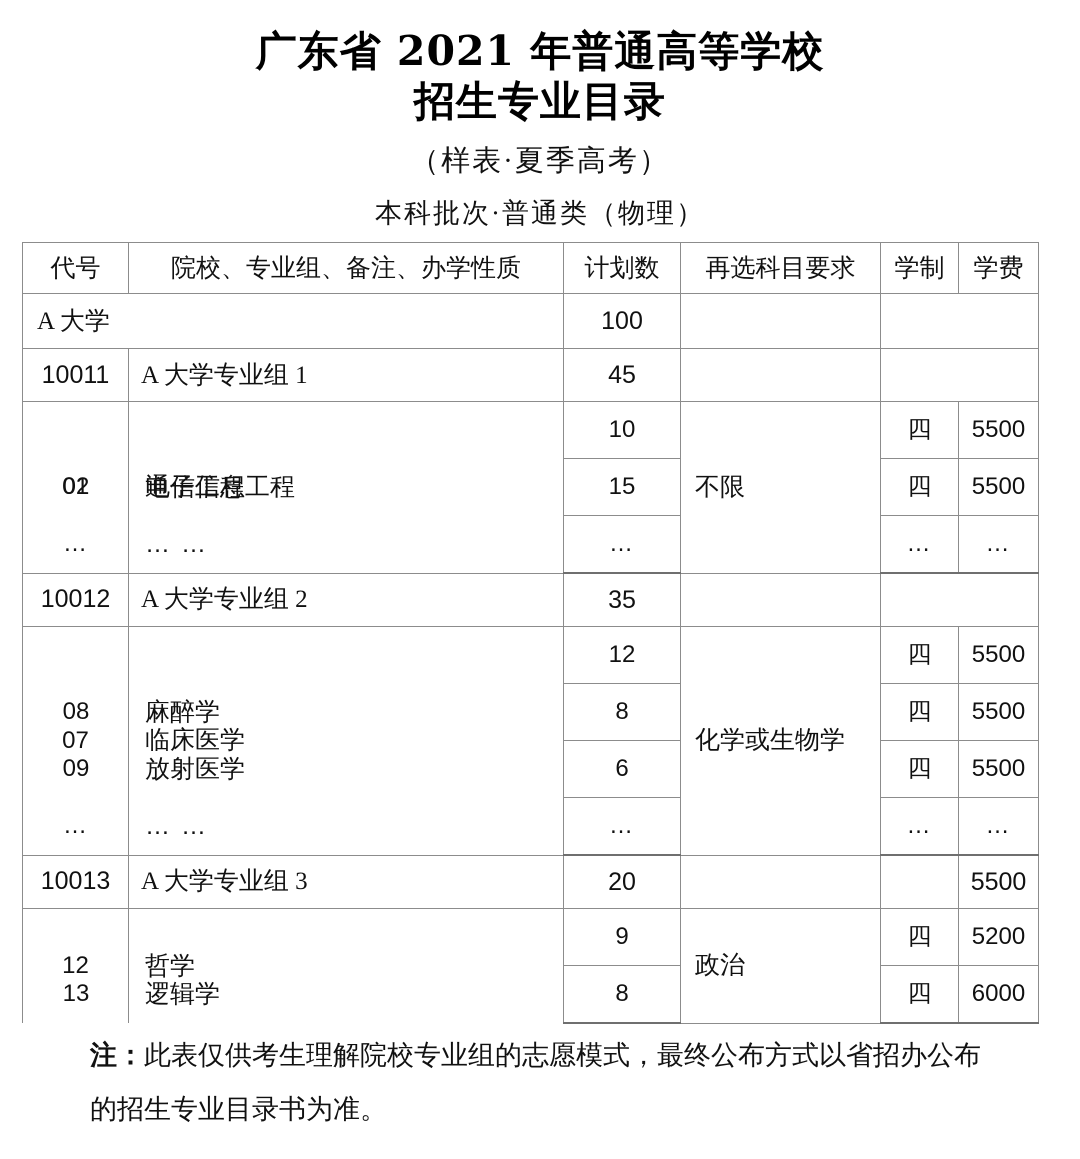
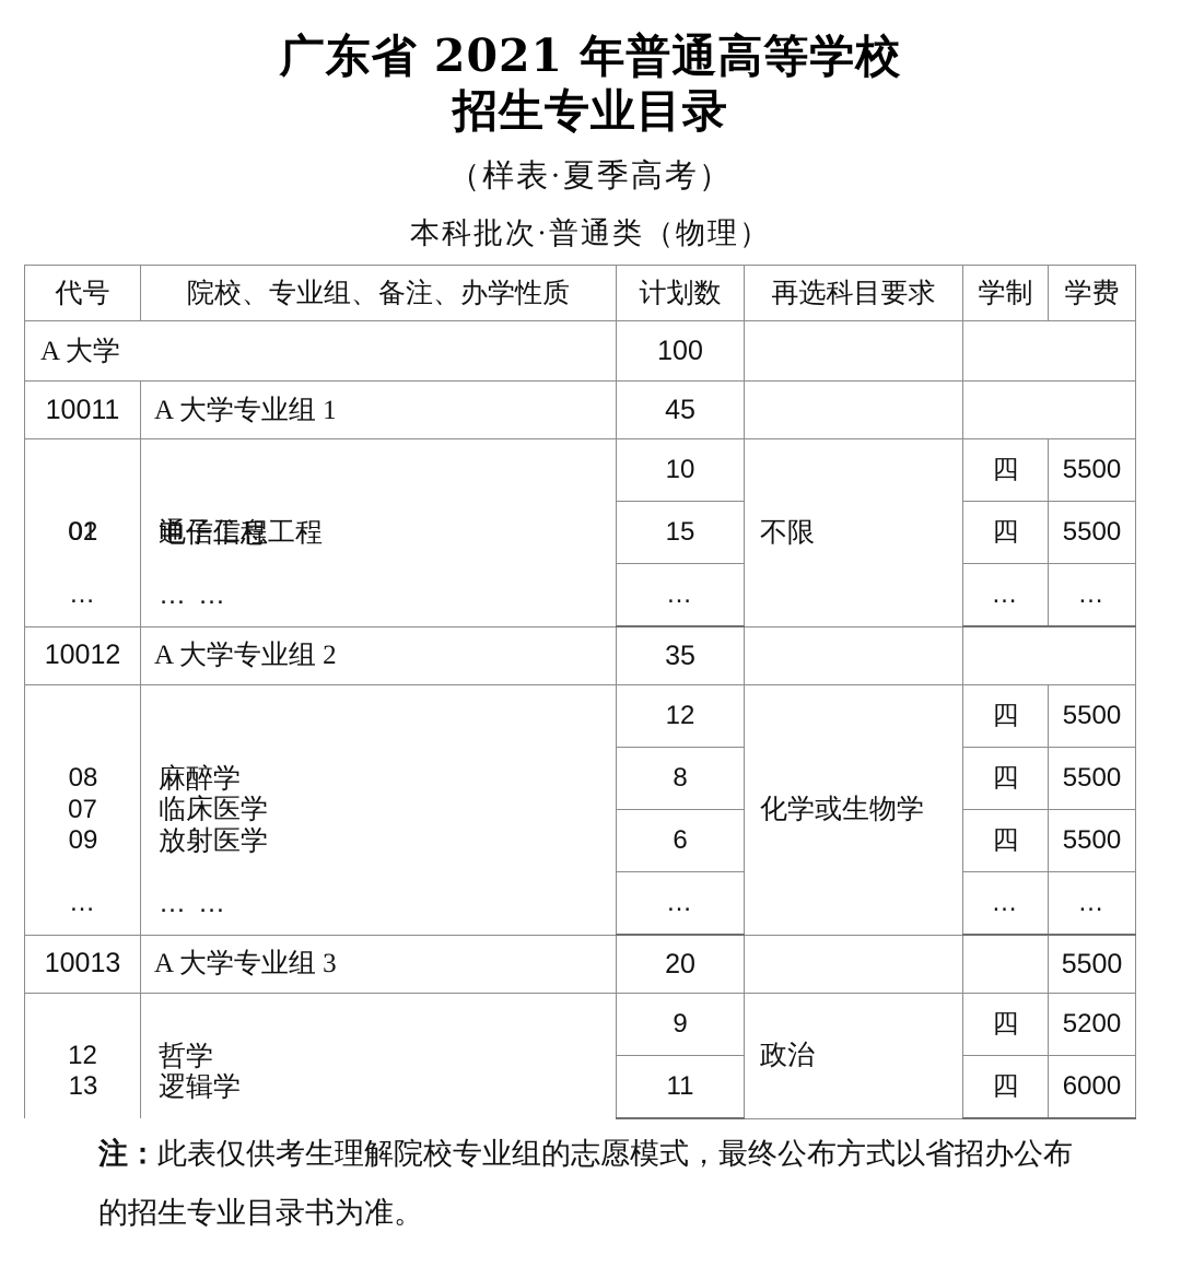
  广东省 2021 年普通高等学校
  招生专业目录
  （样表·夏季高考）
  本科批次·普通类（物理）
  代号	院校、专业组、备注、办学性质	计划数	再选科目要求	学制	学费
  A 大学	100
  10011	A 大学专业组 1	45
  01	通信工程	10	不限	四	5500
  15	四	5500
  …	…	…
  10012	A 大学专业组 2	35
  07	临床医学	12	化学或生物学	四	5500
  8	四	5500
  6	四	5500
  …	…	…
  10013	A 大学专业组 3	20			5500
  12	哲学	9	政治	四	5200
- 8	四	6000
+ 11	四	6000
  02
  电子信息工程
  …
  … …
  08
  麻醉学
  09
  放射医学
  …
  … …
  13
  逻辑学
  注：此表仅供考生理解院校专业组的志愿模式，最终公布方式以省招办公布的招生专业目录书为准。
